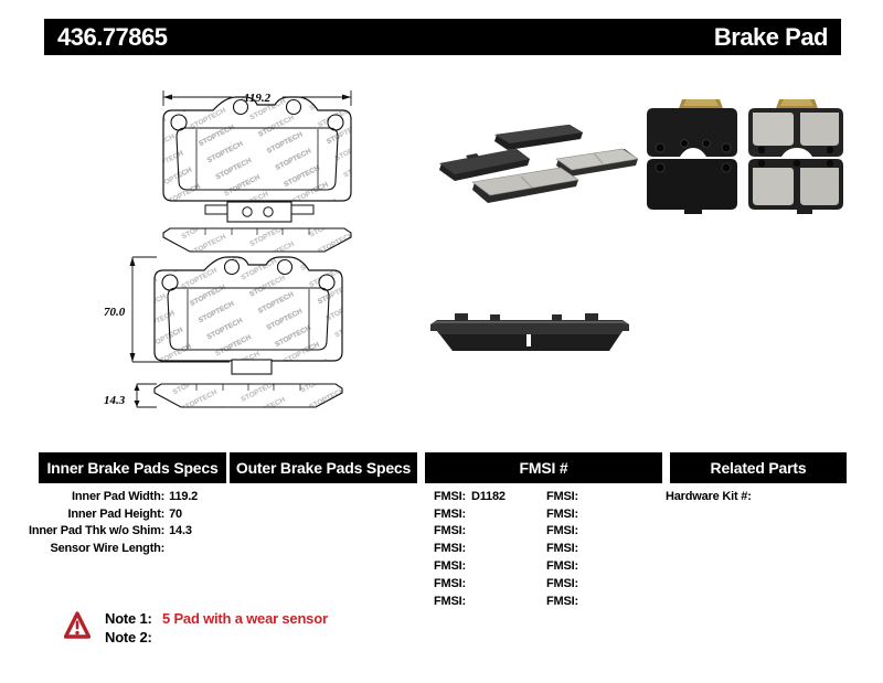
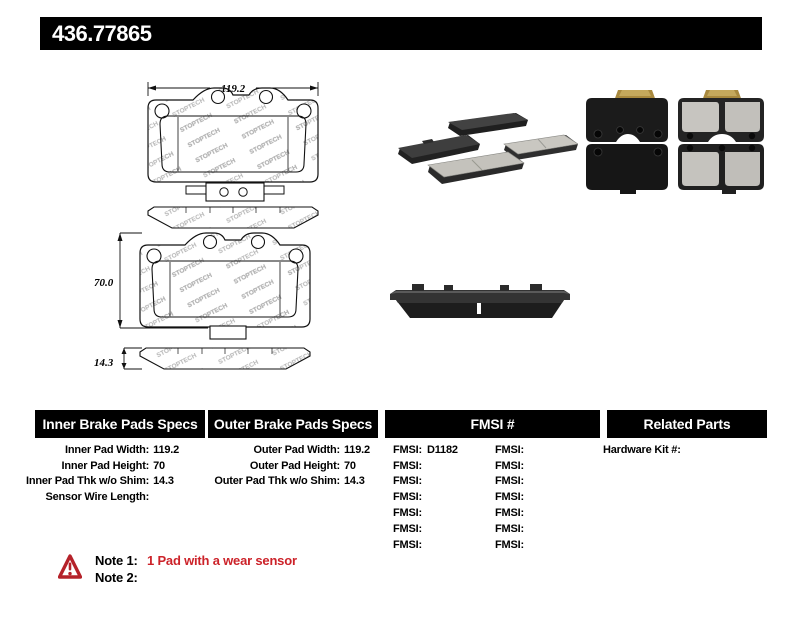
  436.77865
- Brake Pad
  70.0
  14.3
  Inner Brake Pads Specs
  Outer Brake Pads Specs
  FMSI #
  Related Parts
  Inner Pad Width:	119.2
  Inner Pad Height:	70
  Inner Pad Thk w/o Shim:	14.3
  Sensor Wire Length:
+ Outer Pad Width:	119.2
+ Outer Pad Height:	70
+ Outer Pad Thk w/o Shim:	14.3
  FMSI:
  D1182
  FMSI:
  FMSI:
  FMSI:
  FMSI:
  FMSI:
  FMSI:
  FMSI:
  FMSI:
  FMSI:
  FMSI:
  FMSI:
  FMSI:
  FMSI:
  Hardware Kit #:
  Note 1:
- 5 Pad with a wear sensor
+ 1 Pad with a wear sensor
  Note 2:
